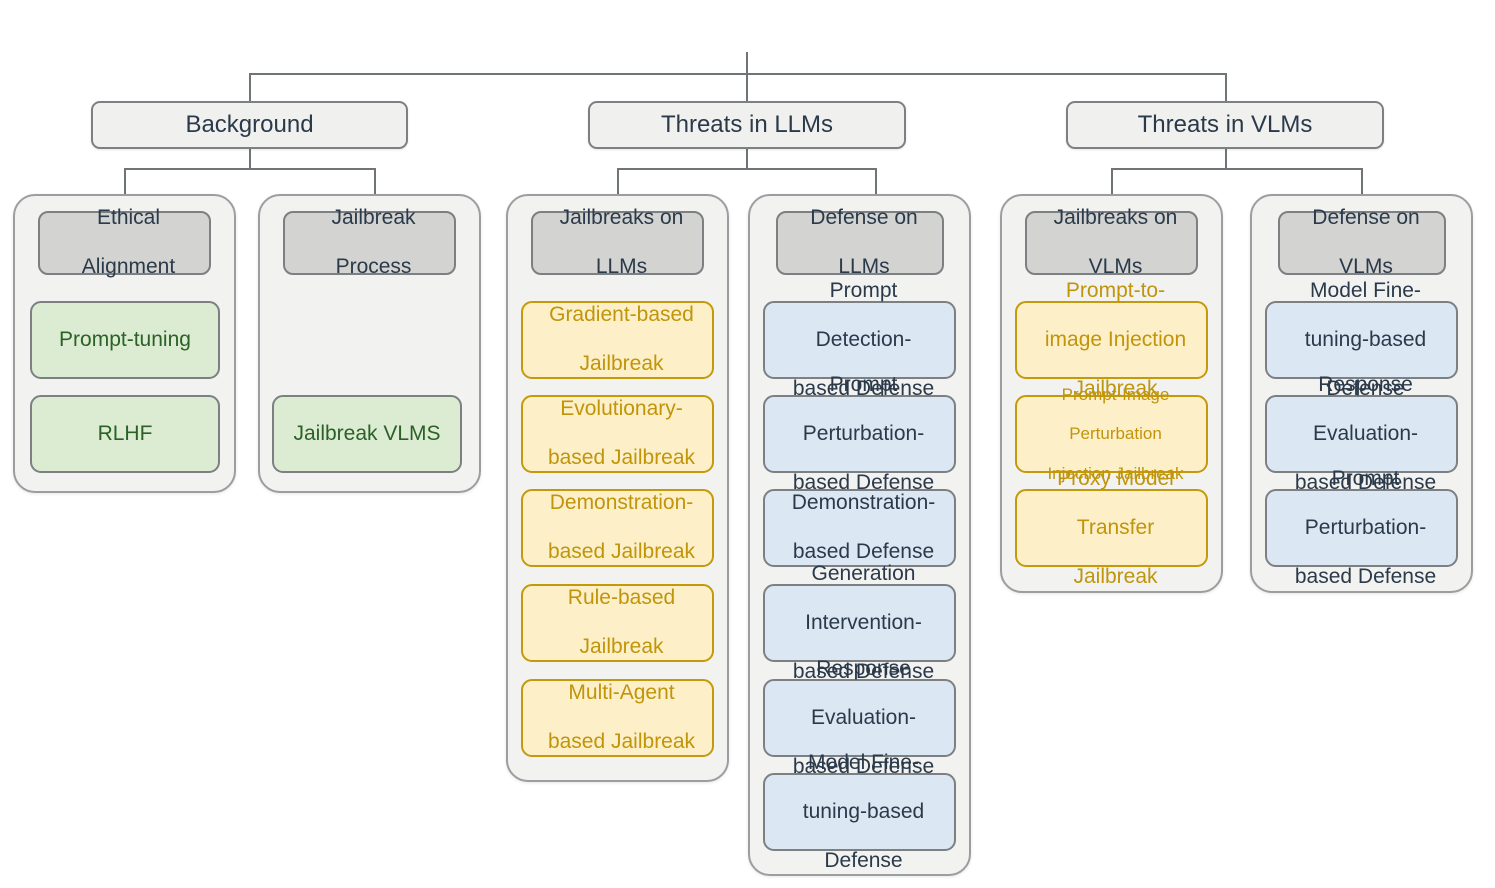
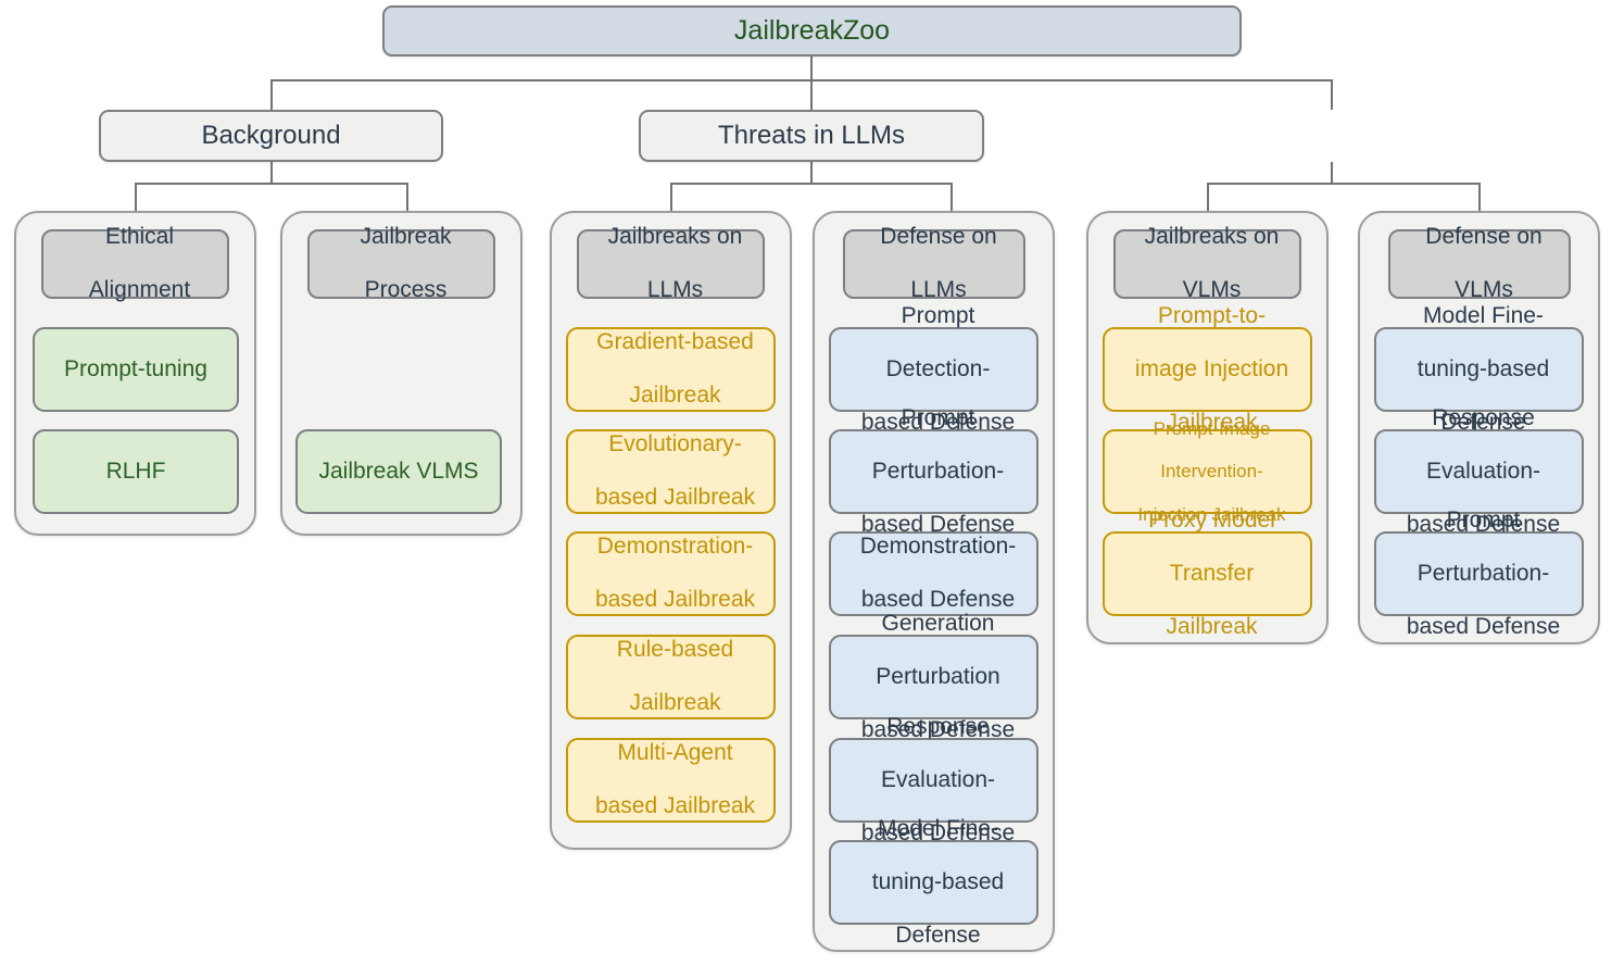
+ JailbreakZoo
  Background
  Threats in LLMs
- Threats in VLMs
  Ethical
  Alignment
  Prompt-tuning
  RLHF
  Jailbreak
  Process
  Jailbreak VLMS
  Jailbreaks on
  LLMs
  Gradient-based
  Jailbreak
  Evolutionary-
  based Jailbreak
  Demonstration-
  based Jailbreak
  Rule-based
  Jailbreak
  Multi-Agent
  based Jailbreak
  Defense on
  LLMs
  Prompt
  Detection-
  based Defense
  Prompt
  Perturbation-
  based Defense
  Demonstration-
  based Defense
  Generation
- Intervention-
+ Perturbation
  based Defense
  Response
  Evaluation-
  based Defense
  Model Fine-
  tuning-based
  Defense
  Jailbreaks on
  VLMs
  Prompt-to-
  image Injection
  Jailbreak
  Prompt-Image
- Perturbation
+ Intervention-
  Injection Jailbreak
  Proxy Model
  Transfer
  Jailbreak
  Defense on
  VLMs
  Model Fine-
  tuning-based
  Defense
  Response
  Evaluation-
  based Defense
  Prompt
  Perturbation-
  based Defense
